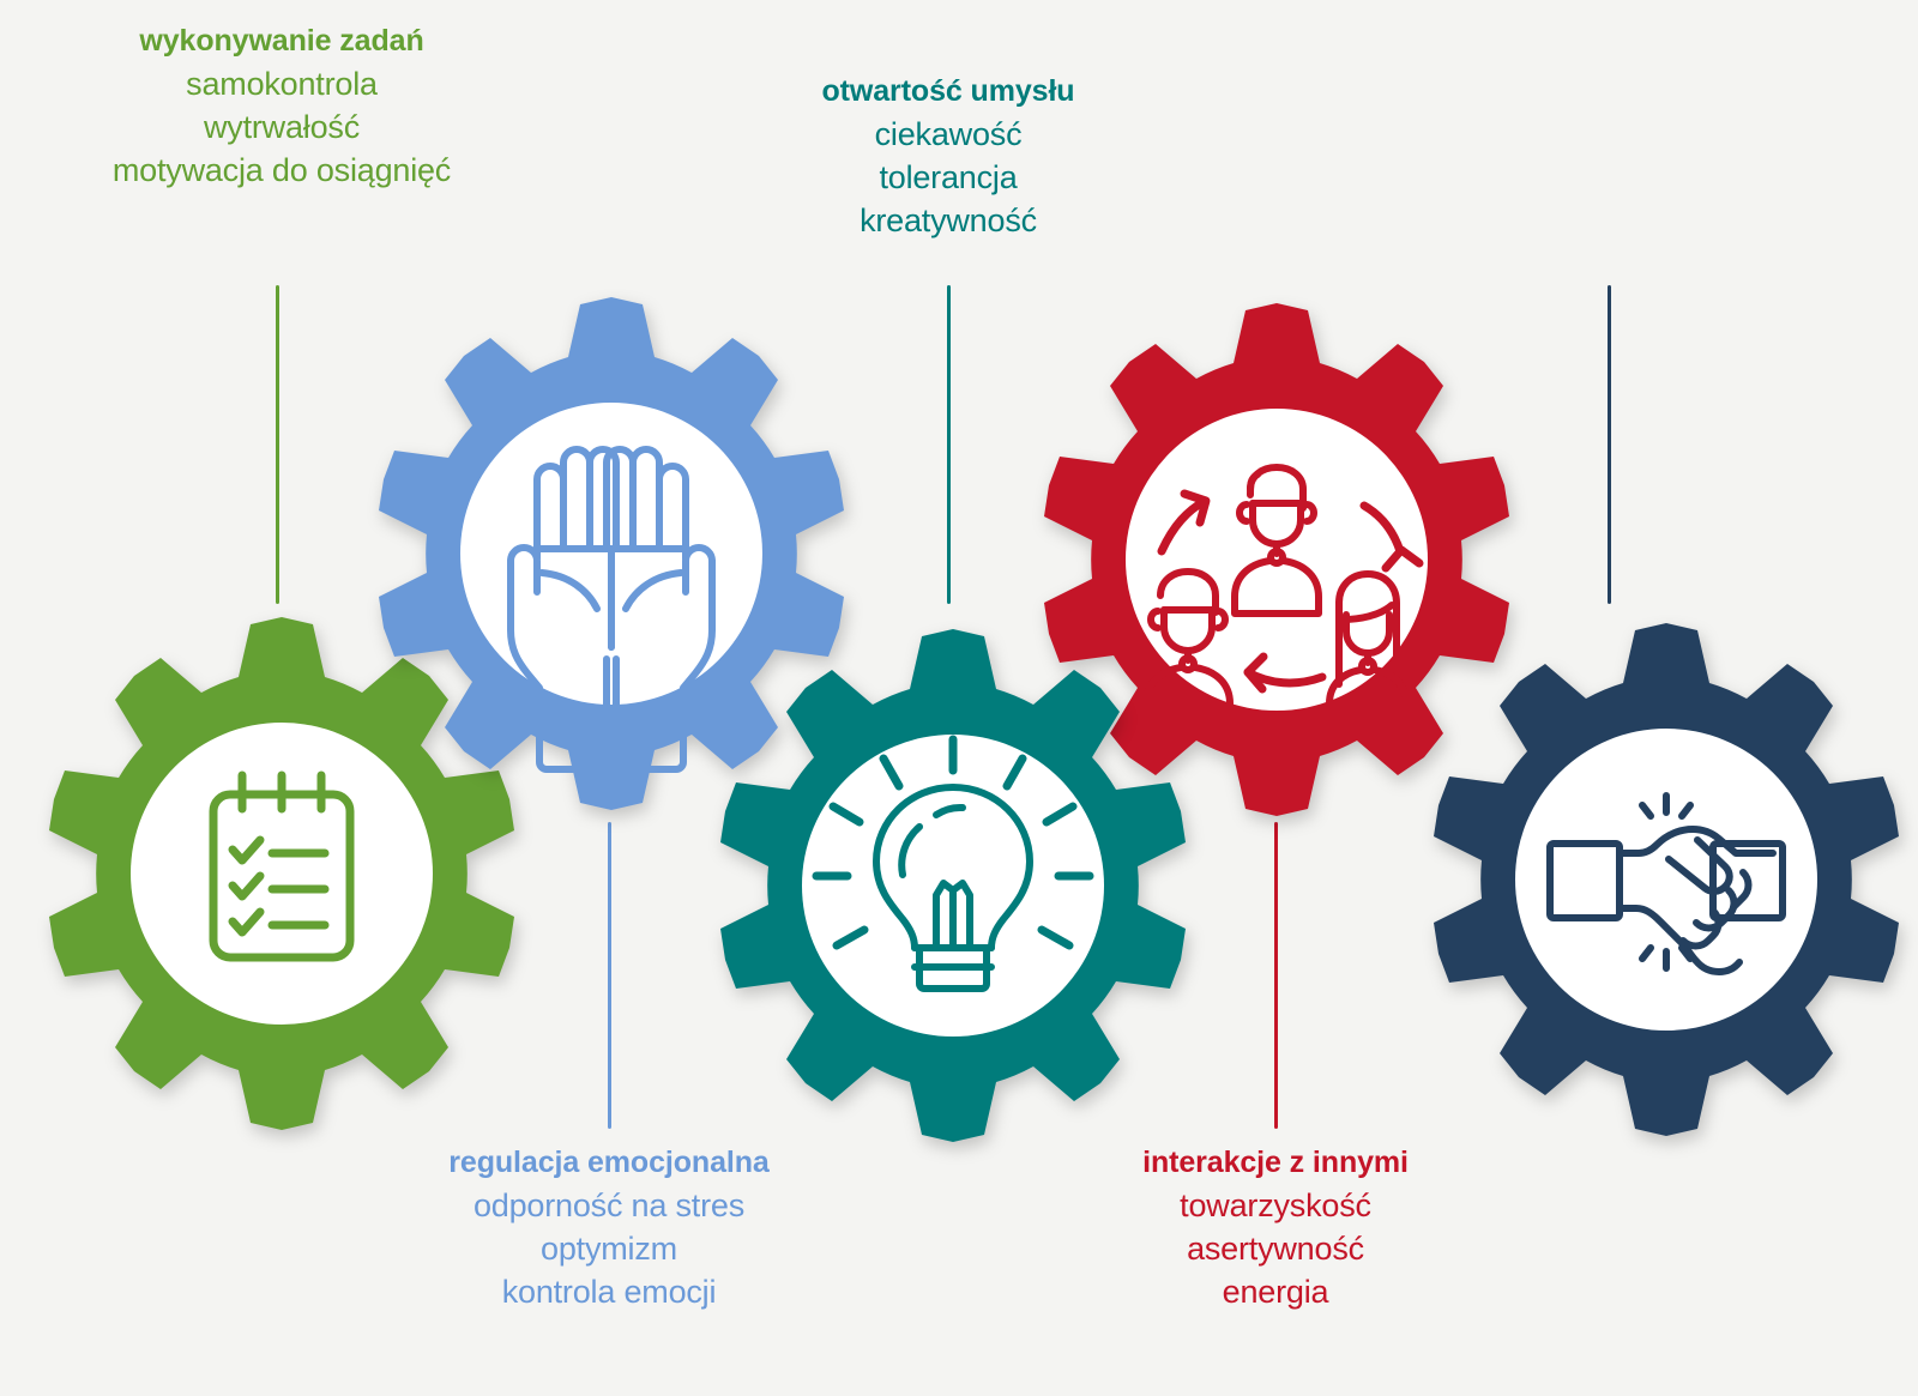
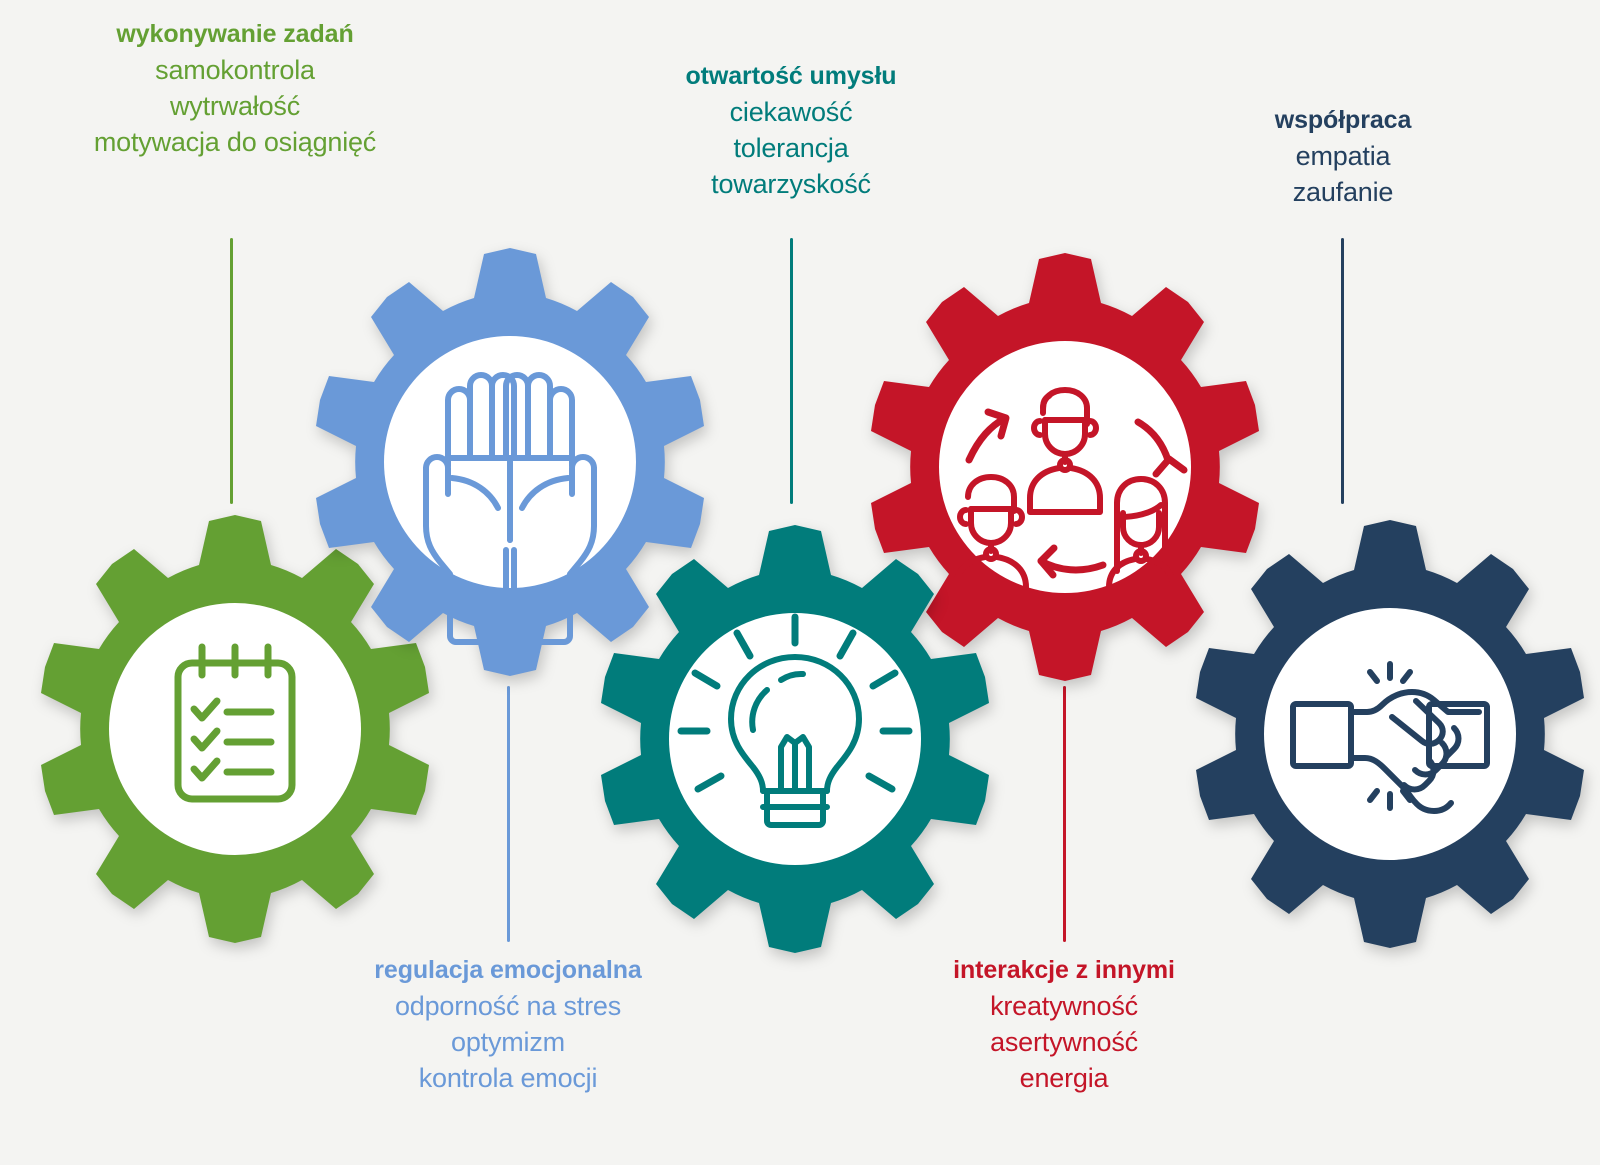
  wykonywanie zadań
  samokontrola
  wytrwałość
  motywacja do osiągnięć
  otwartość umysłu
  ciekawość
  tolerancja
- kreatywność
+ towarzyskość
+ współpraca
+ empatia
+ zaufanie
  regulacja emocjonalna
  odporność na stres
  optymizm
  kontrola emocji
  interakcje z innymi
- towarzyskość
+ kreatywność
  asertywność
  energia
